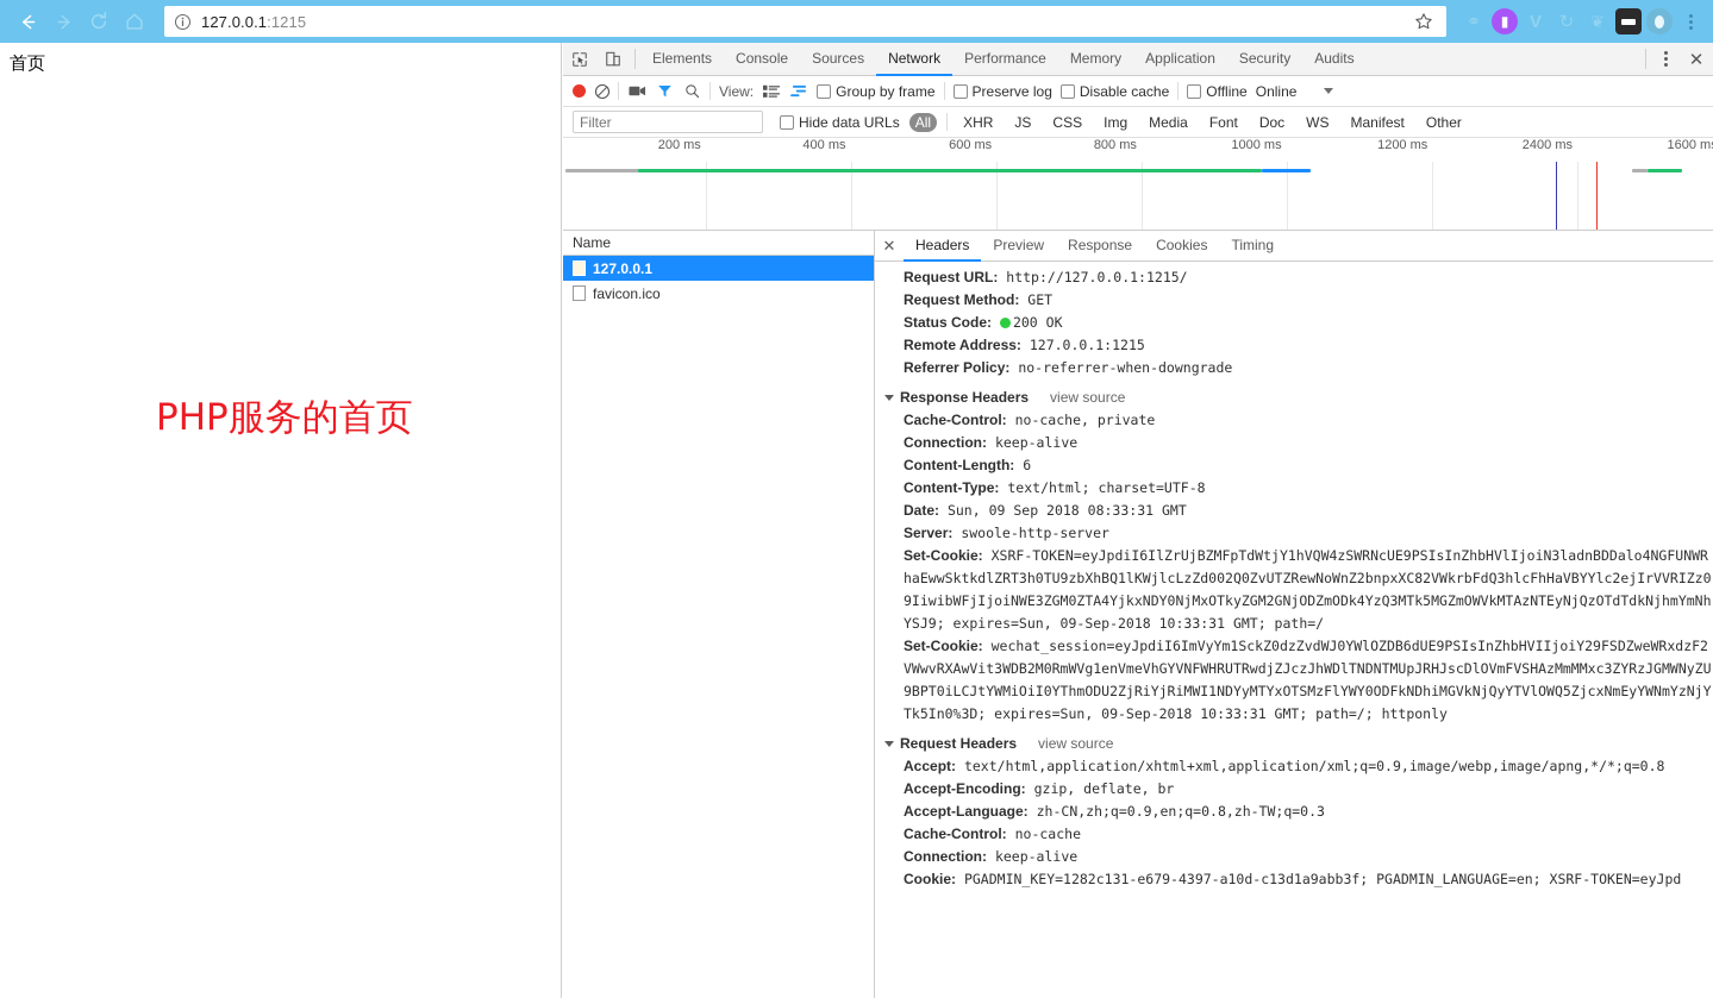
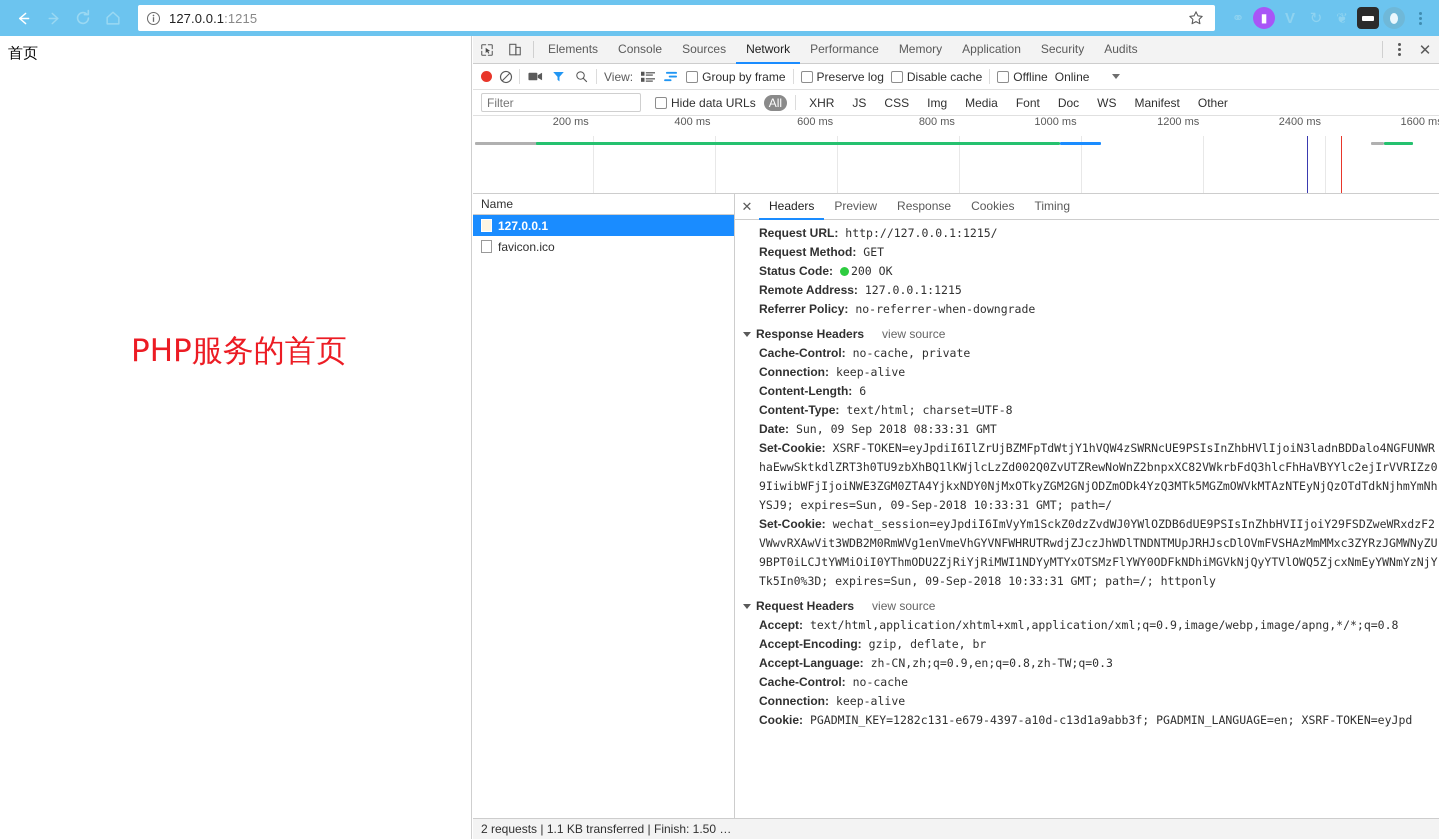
  127.0.0.1:1215
  ⚭
  ▮
  V
  ↻
  ❦
  首页
  PHP服务的首页
  Elements
  Console
  Sources
  Network
  Performance
  Memory
  Application
  Security
  Audits
  ✕
  View:
  Group by frame
  Preserve log
  Disable cache
  Offline
  Online
  Filter
  Hide data URLs
  All
  XHR
  JS
  CSS
  Img
  Media
  Font
  Doc
  WS
  Manifest
  Other
  200 ms
  400 ms
  600 ms
  800 ms
  1000 ms
  1200 ms
  2400 ms
  1600 m
  Name
  127.0.0.1
  favicon.ico
  ✕
  Headers
  Preview
  Response
  Cookies
  Timing
  Request URL: http://127.0.0.1:1215/
  Request Method: GET
  Status Code: 200 OK
  Remote Address: 127.0.0.1:1215
  Referrer Policy: no-referrer-when-downgrade
  Response Headers
  view source
  Cache-Control: no-cache, private
  Connection: keep-alive
  Content-Length: 6
  Content-Type: text/html; charset=UTF-8
  Date: Sun, 09 Sep 2018 08:33:31 GMT
- Server: swoole-http-server
  Set-Cookie: XSRF-TOKEN=eyJpdiI6IlZrUjBZMFpTdWtjY1hVQW4zSWRNcUE9PSIsInZhbHVlIjoiN3ladnBDDalo4NGFUNWRhaEwwSktkdlZRT3h0TU9zbXhBQ1lKWjlcLzZd002Q0ZvUTZRewNoWnZ2bnpxXC82VWkrbFdQ3hlcFhHaVBYYlc2ejIrVVRIZz09IiwibWFjIjoiNWE3ZGM0ZTA4YjkxNDY0NjMxOTkyZGM2GNjODZmODk4YzQ3MTk5MGZmOWVkMTAzNTEyNjQzOTdTdkNjhmYmNhYSJ9; expires=Sun, 09-Sep-2018 10:33:31 GMT; path=/
  Set-Cookie: wechat_session=eyJpdiI6ImVyYm1SckZ0dzZvdWJ0YWlOZDB6dUE9PSIsInZhbHVIIjoiY29FSDZweWRxdzF2VWwvRXAwVit3WDB2M0RmWVg1enVmeVhGYVNFWHRUTRwdjZJczJhWDlTNDNTMUpJRHJscDlOVmFVSHAzMmMMxc3ZYRzJGMWNyZU9BPT0iLCJtYWMiOiI0YThmODU2ZjRiYjRiMWI1NDYyMTYxOTSMzFlYWY0ODFkNDhiMGVkNjQyYTVlOWQ5ZjcxNmEyYWNmYzNjYTk5In0%3D; expires=Sun, 09-Sep-2018 10:33:31 GMT; path=/; httponly
  Request Headers
  view source
  Accept: text/html,application/xhtml+xml,application/xml;q=0.9,image/webp,image/apng,*/*;q=0.8
  Accept-Encoding: gzip, deflate, br
  Accept-Language: zh-CN,zh;q=0.9,en;q=0.8,zh-TW;q=0.3
  Cache-Control: no-cache
  Connection: keep-alive
  Cookie: PGADMIN_KEY=1282c131-e679-4397-a10d-c13d1a9abb3f; PGADMIN_LANGUAGE=en; XSRF-TOKEN=eyJpd
+ 2 requests | 1.1 KB transferred | Finish: 1.50 …
